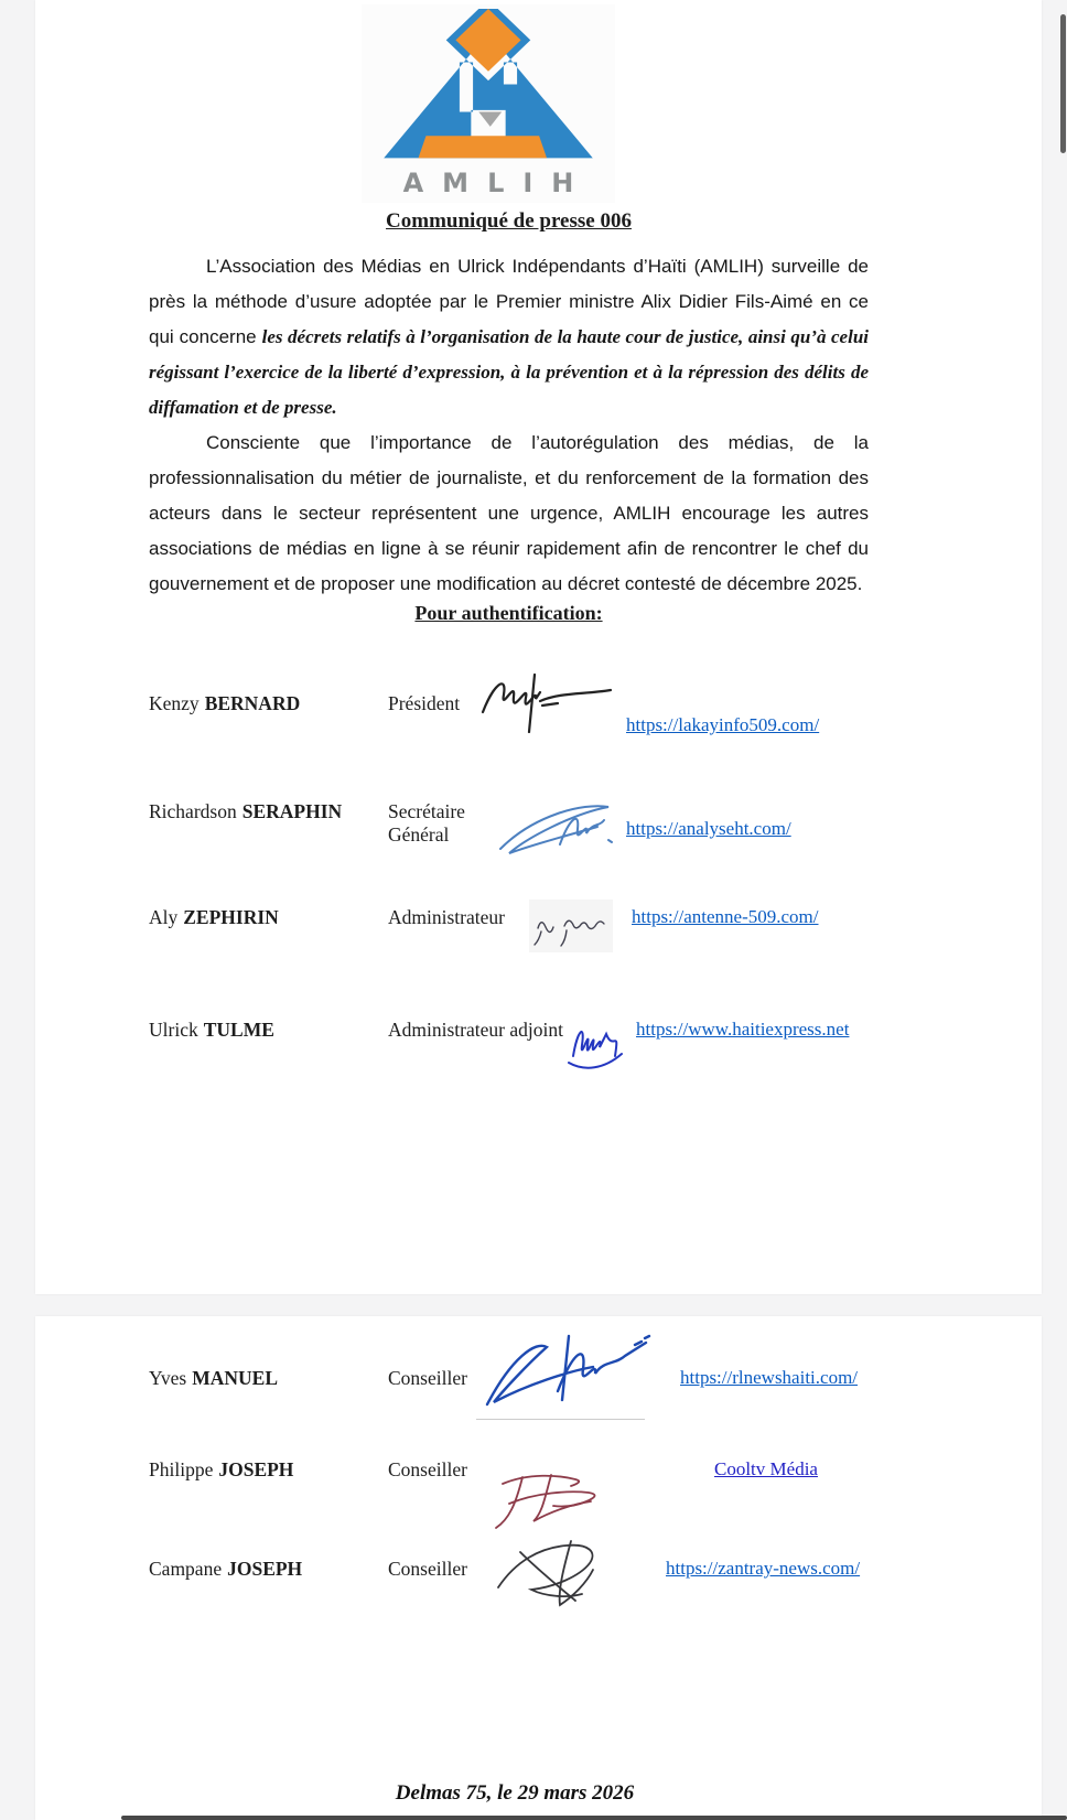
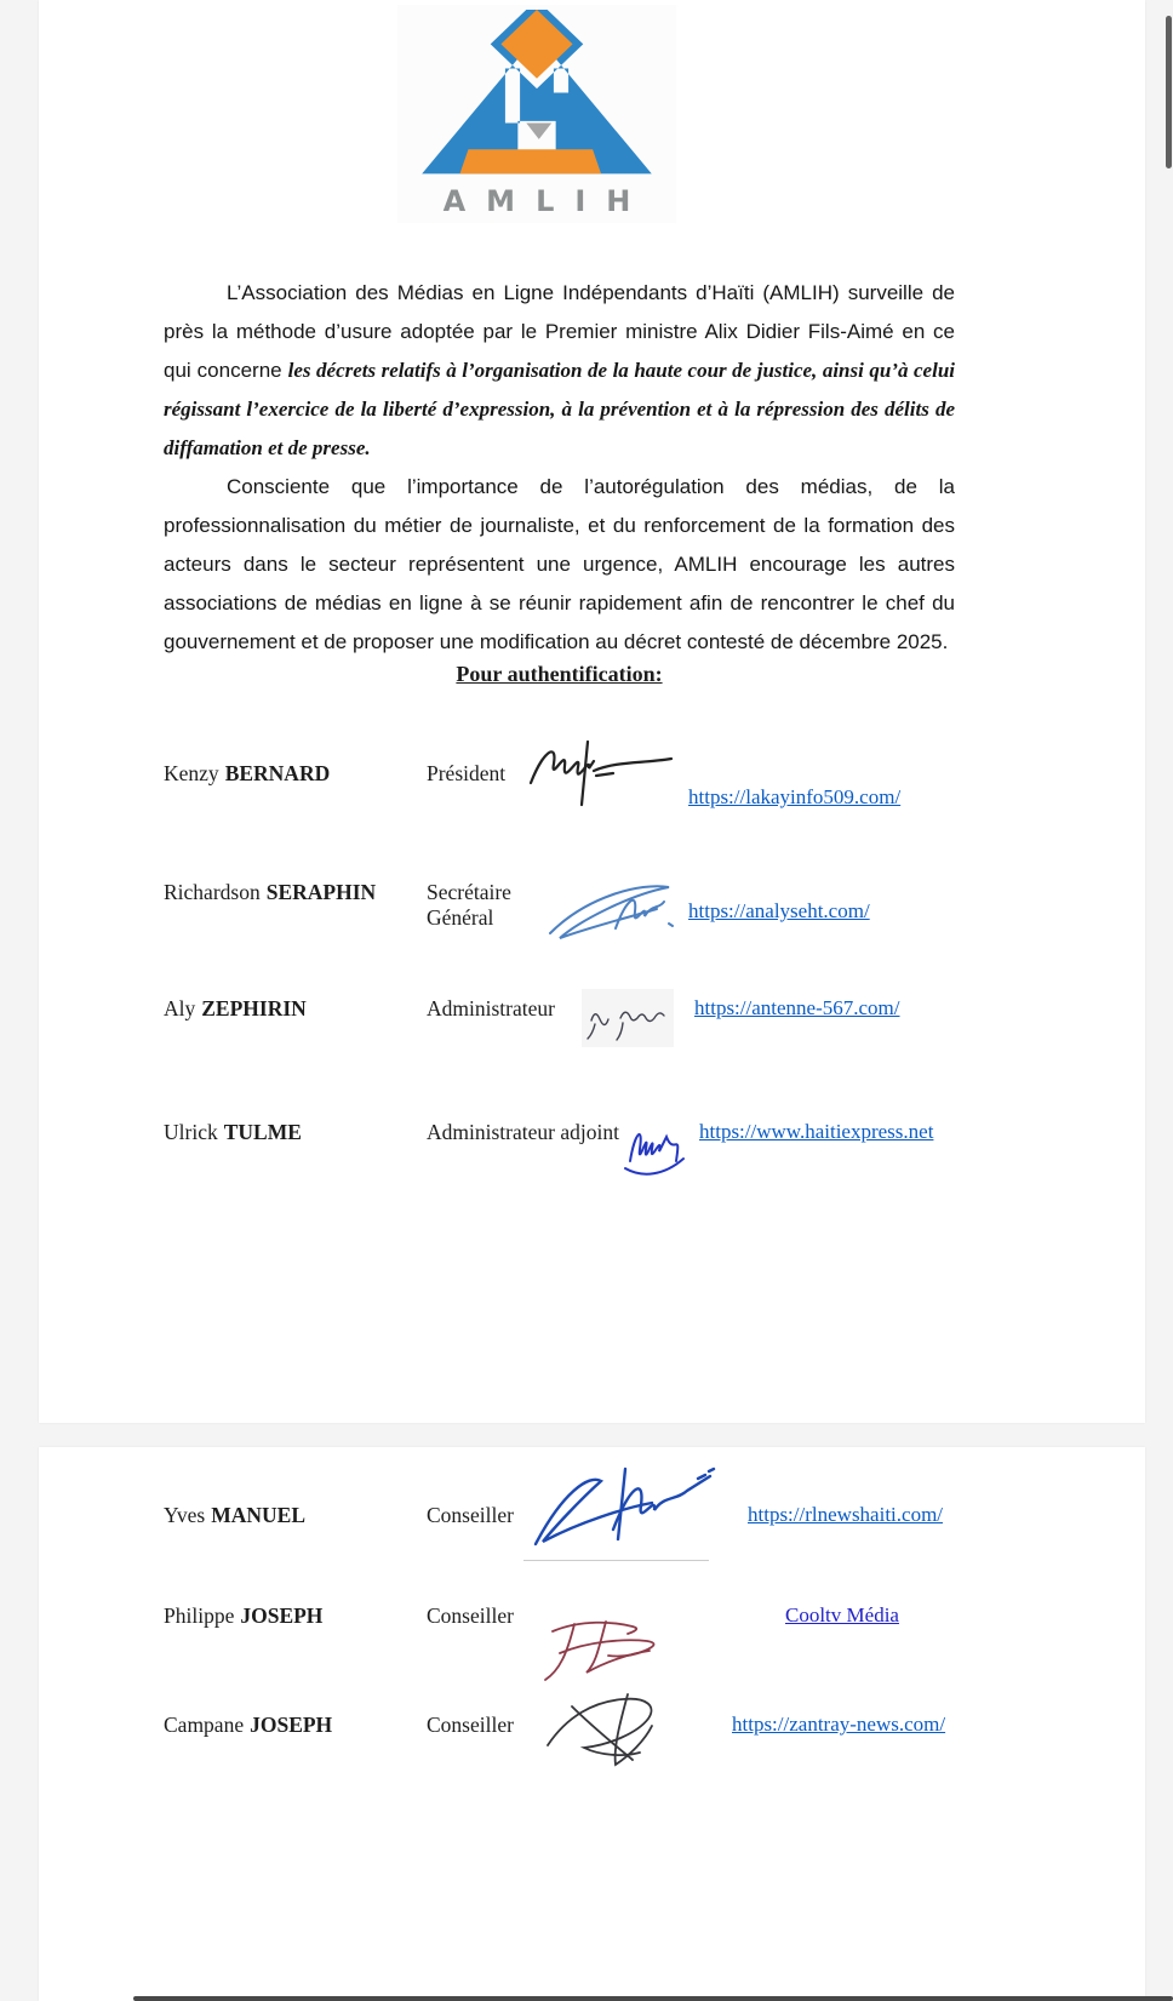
  AMLIH
- Communiqué de presse 006
- L’Association des Médias en Ulrick Indépendants d’Haïti (AMLIH) surveille de près la méthode d’usure adoptée par le Premier ministre Alix Didier Fils-Aimé en ce qui concerne les décrets relatifs à l’organisation de la haute cour de justice, ainsi qu’à celui régissant l’exercice de la liberté d’expression, à la prévention et à la répression des délits de diffamation et de presse.
+ L’Association des Médias en Ligne Indépendants d’Haïti (AMLIH) surveille de près la méthode d’usure adoptée par le Premier ministre Alix Didier Fils-Aimé en ce qui concerne les décrets relatifs à l’organisation de la haute cour de justice, ainsi qu’à celui régissant l’exercice de la liberté d’expression, à la prévention et à la répression des délits de diffamation et de presse.
  Consciente que l’importance de l’autorégulation des médias, de la professionnalisation du métier de journaliste, et du renforcement de la formation des acteurs dans le secteur représentent une urgence, AMLIH encourage les autres associations de médias en ligne à se réunir rapidement afin de rencontrer le chef du gouvernement et de proposer une modification au décret contesté de décembre 2025.
  Pour authentification:
  Kenzy BERNARD
  Président
  https://lakayinfo509.com/
  Richardson SERAPHIN
  Secrétaire Général
  https://analyseht.com/
  Aly ZEPHIRIN
  Administrateur
- https://antenne-509.com/
+ https://antenne-567.com/
  Ulrick TULME
  Administrateur adjoint
  https://www.haitiexpress.net
  Yves MANUEL
  Conseiller
  https://rlnewshaiti.com/
  Philippe JOSEPH
  Conseiller
  Cooltv Média
  Campane JOSEPH
  Conseiller
  https://zantray-news.com/
- Delmas 75, le 29 mars 2026
